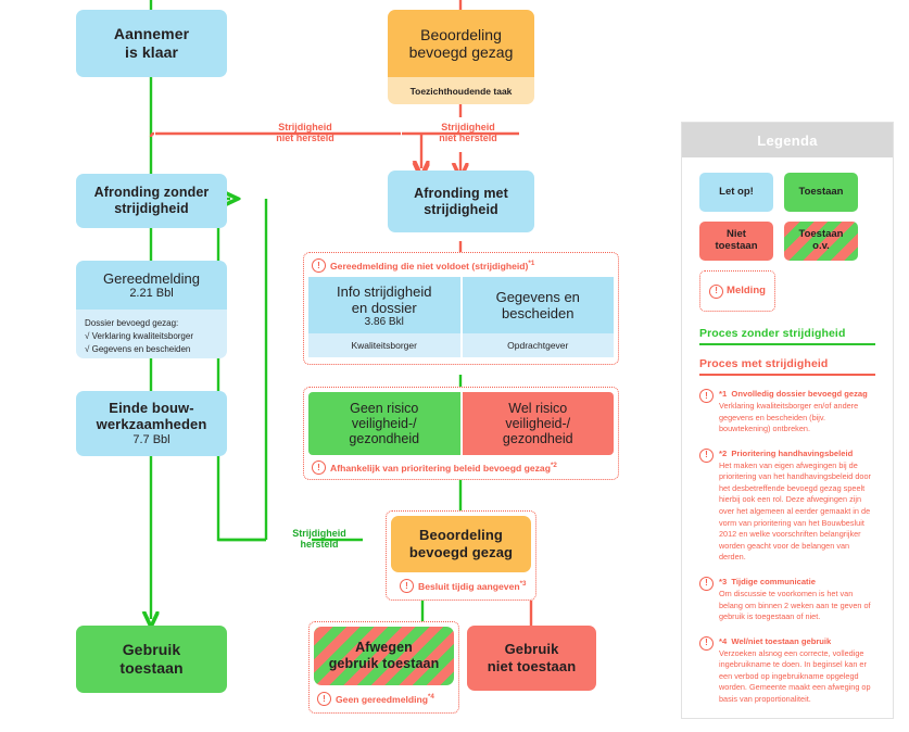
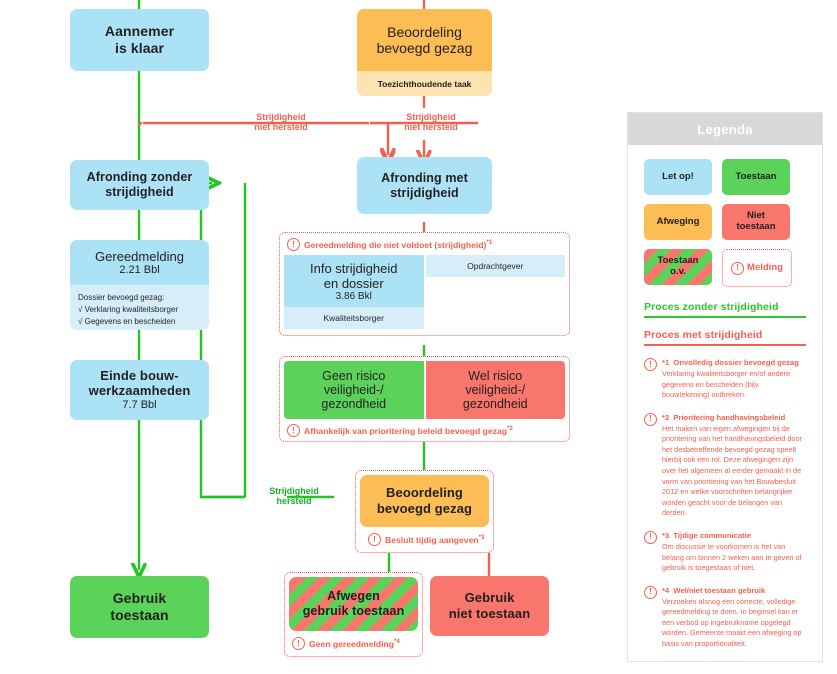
  Aannemer
  is klaar
  Beoordeling
  bevoegd gezag
  Toezichthoudende taak
  Strijdigheid
  niet hersteld
  Strijdigheid
  niet hersteld
  Afronding zonder
  strijdigheid
  Afronding met
  strijdigheid
  Gereedmelding
  2.21 Bbl
  Dossier bevoegd gezag:
  √ Verklaring kwaliteitsborger
  √ Gegevens en bescheiden
  Einde bouw-
  werkzaamheden
  7.7 Bbl
  !
  Gereedmelding die niet voldoet (strijdigheid)
  Info strijdigheid
  en dossier
  3.86 Bkl
  Kwaliteitsborger
- Gegevens en
- bescheiden
  Opdrachtgever
  Geen risico
  veiligheid-/
  gezondheid
  Wel risico
  veiligheid-/
  gezondheid
  !
  Afhankelijk van prioritering beleid bevoegd gezag
  Strijdigheid
  hersteld
  Beoordeling
  bevoegd gezag
  !
  Besluit tijdig aangeven
  Gebruik
  toestaan
  Afwegen
  gebruik toestaan
  !
  Geen gereedmelding
  Gebruik
  niet toestaan
  Legenda
  Let op!
  Toestaan
+ Afweging
  Niet
  toestaan
  Toestaan
  o.v.
  !
  Melding
  Proces zonder strijdigheid
  Proces met strijdigheid
  !
  *1 Onvolledig dossier bevoegd gezag
  Verklaring kwaliteitsborger en/of andere gegevens en bescheiden (bijv. bouwtekening) ontbreken.
  !
  *2 Prioritering handhavingsbeleid
  Het maken van eigen afwegingen bij de prioritering van het handhavingsbeleid door het desbetreffende bevoegd gezag speelt hierbij ook een rol. Deze afwegingen zijn over het algemeen al eerder gemaakt in de vorm van prioritering van het Bouwbesluit 2012 en welke voorschriften belangrijker worden geacht voor de belangen van derden.
  !
  *3 Tijdige communicatie
  Om discussie te voorkomen is het van belang om binnen 2 weken aan te geven of gebruik is toegestaan of niet.
  !
  *4 Wel/niet toestaan gebruik
- Verzoeken alsnog een correcte, volledige ingebruikname te doen. In beginsel kan er een verbod op ingebruikname opgelegd worden. Gemeente maakt een afweging op basis van proportionaliteit.
+ Verzoeken alsnog een correcte, volledige gereedmelding te doen. In beginsel kan er een verbod op ingebruikname opgelegd worden. Gemeente maakt een afweging op basis van proportionaliteit.
